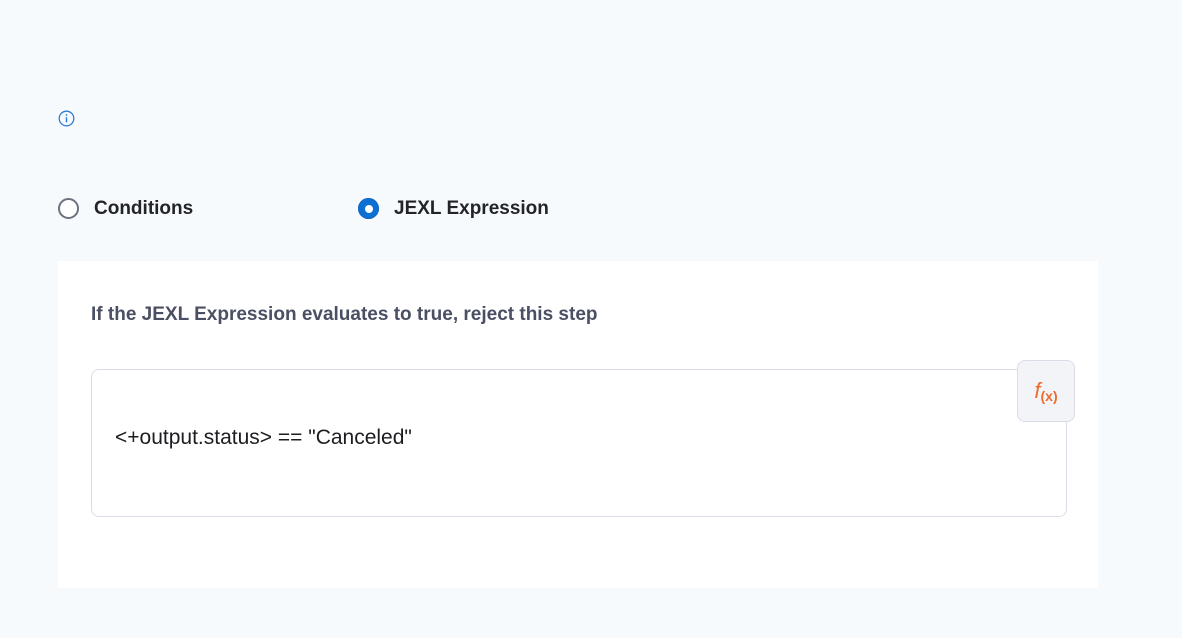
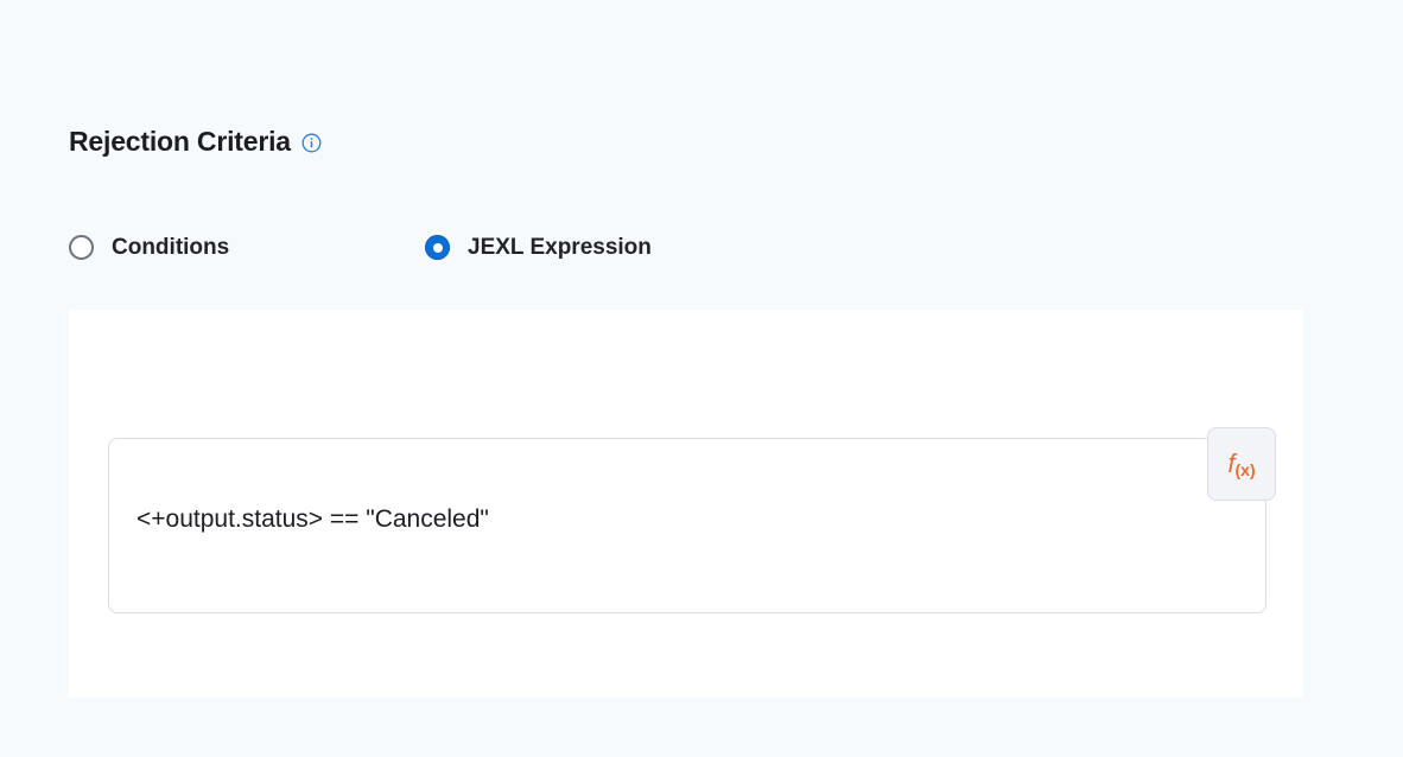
+ Rejection Criteria
  Conditions
  JEXL Expression
- If the JEXL Expression evaluates to true, reject this step
  <+output.status> == "Canceled"
  f(x)
